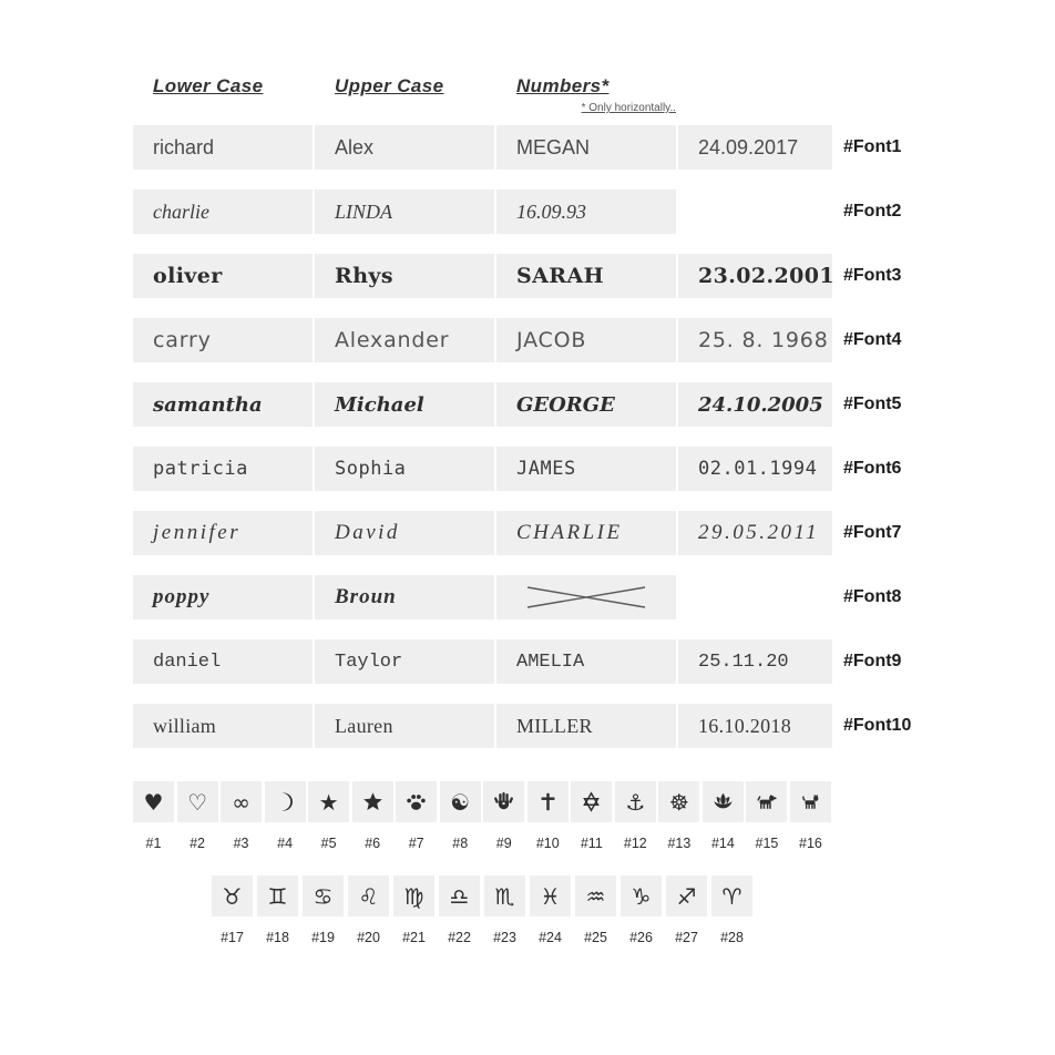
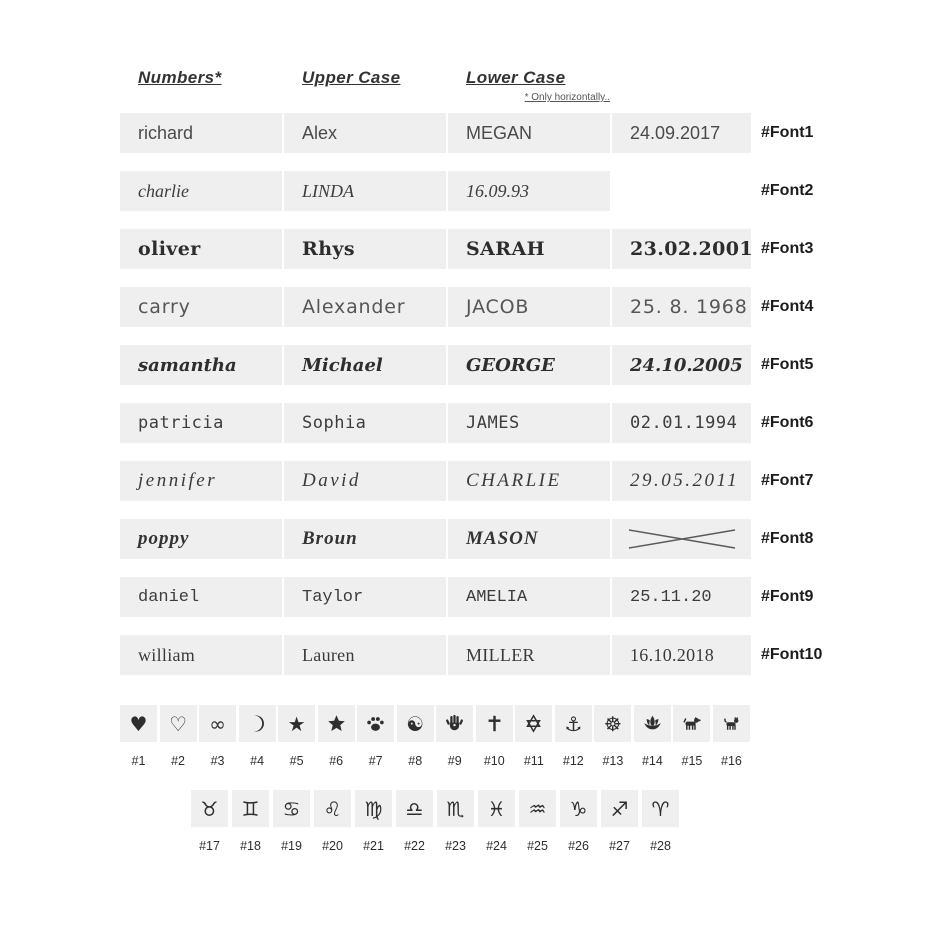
- Lower Case
+ Numbers*
  Upper Case
- Numbers*
+ Lower Case
  * Only horizontally..
  richard
  Alex
  MEGAN
  24.09.2017
  #Font1
  charlie
  LINDA
  16.09.93
  #Font2
  oliver
  Rhys
  SARAH
  23.02.2001
  #Font3
  carry
  Alexander
  JACOB
  25. 8. 1968
  #Font4
  samantha
  Michael
  GEORGE
  24.10.2005
  #Font5
  patricia
  Sophia
  JAMES
  02.01.1994
  #Font6
  jennifer
  David
  CHARLIE
  29.05.2011
  #Font7
  poppy
  Broun
+ MASON
  #Font8
  daniel
  Taylor
  AMELIA
  25.11.20
  #Font9
  william
  Lauren
  MILLER
  16.10.2018
  #Font10
  ♥
  #1
  ♡
  #2
  ∞
  #3
  #4
  ★
  #5
  #6
  #7
  ☯
  #8
  #9
  #10
  #11
  ⚓
  #12
  ☸
  #13
  #14
  #15
  #16
  ♉
  #17
  ♊
  #18
  ♋
  #19
  ♌
  #20
  ♍
  #21
  ♎
  #22
  ♏
  #23
  ♓
  #24
  ♒
  #25
  ♑
  #26
  ♐
  #27
  ♈
  #28
